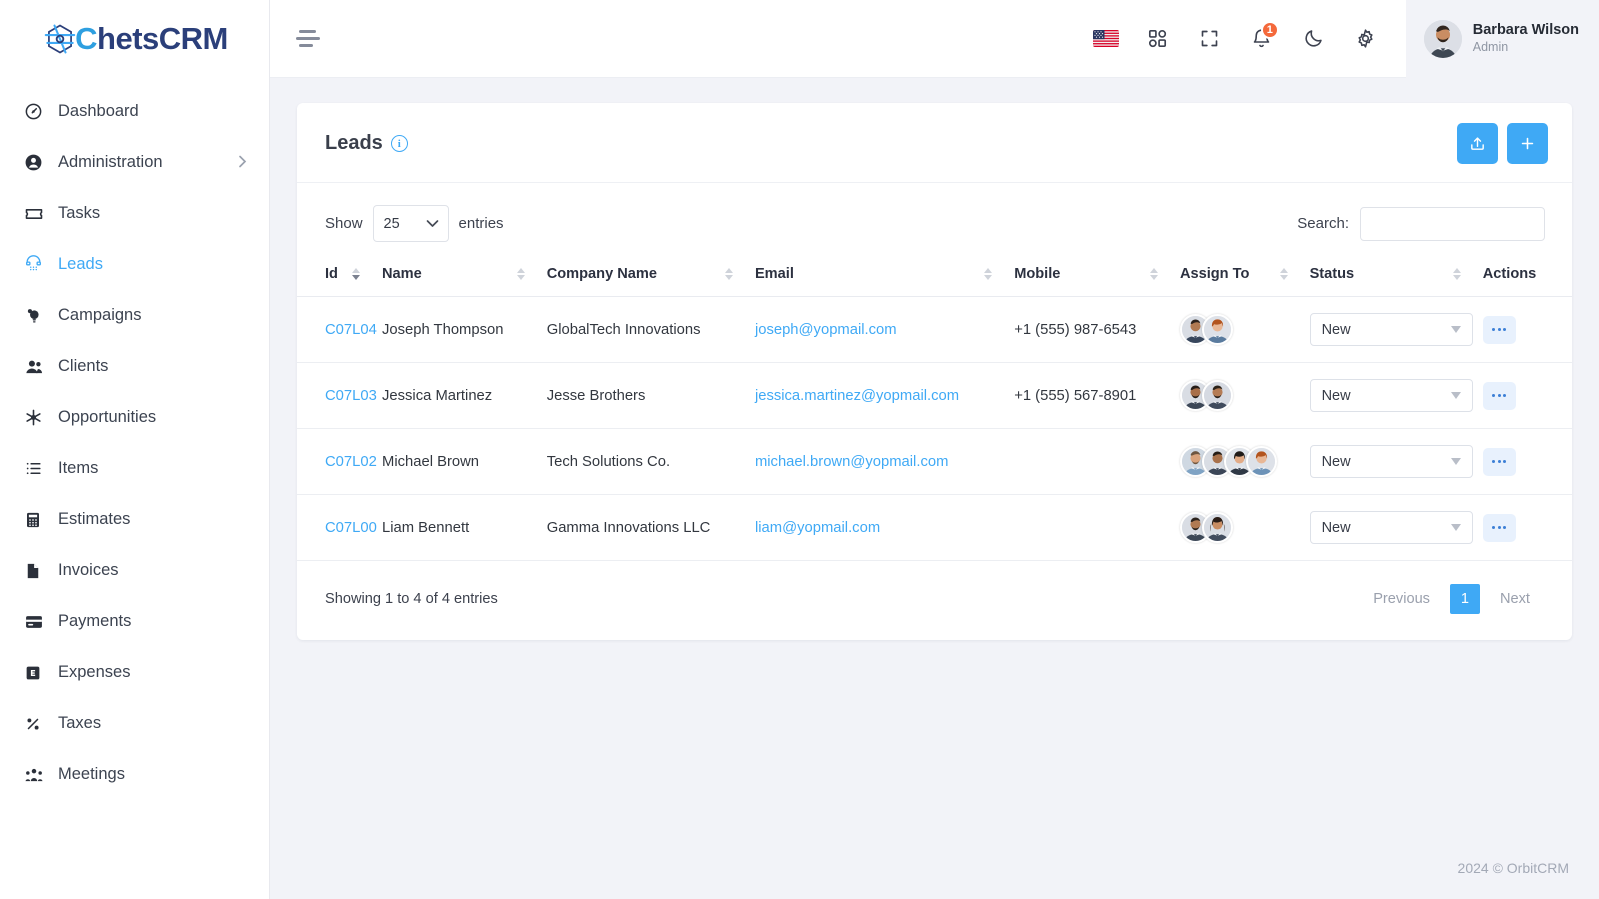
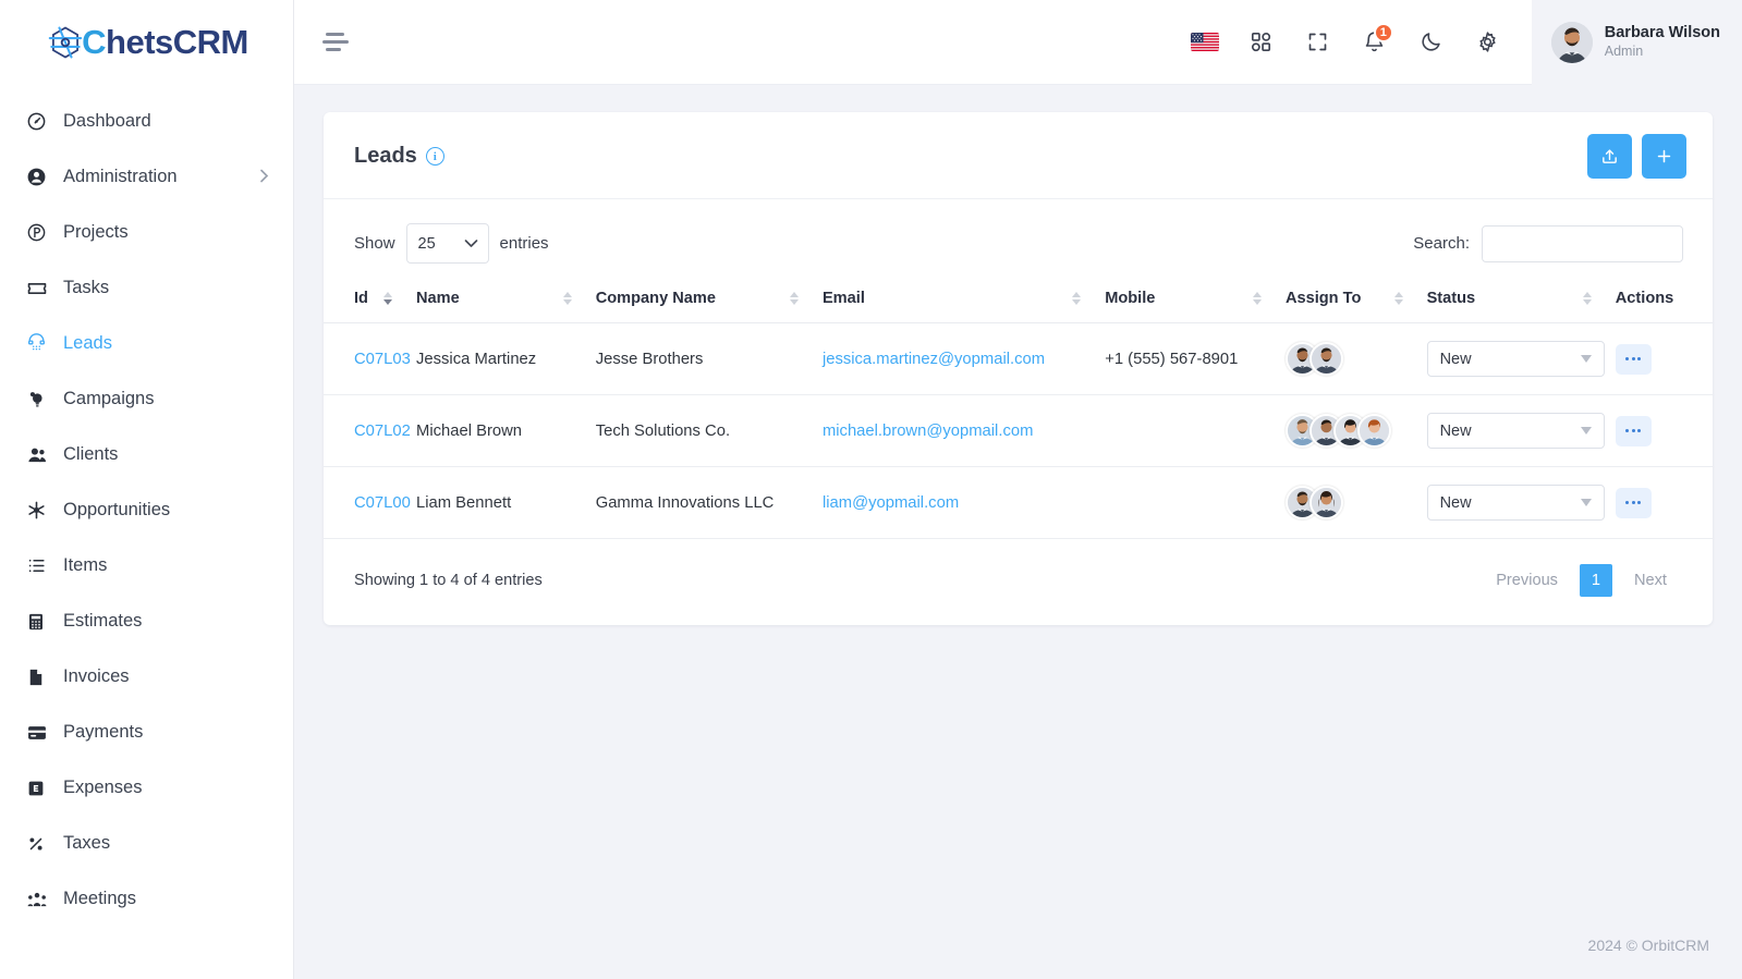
  ChetsCRM
  Dashboard
  Administration
+ Projects
  Tasks
  Leads
  Campaigns
  Clients
  Opportunities
  Items
  Estimates
  Invoices
  Payments
  Expenses
  Taxes
  Meetings
  1
  Barbara Wilson
  Admin
  Leads
  i
  Show
  25
  entries
  Search:
  Id	Name	Company Name	Email	Mobile	Assign To	Status	Actions
- C07L04	Joseph Thompson	GlobalTech Innovations	joseph@yopmail.com	+1 (555) 987-6543		New
  C07L03	Jessica Martinez	Jesse Brothers	jessica.martinez@yopmail.com	+1 (555) 567-8901		New
  C07L02	Michael Brown	Tech Solutions Co.	michael.brown@yopmail.com			New
  C07L00	Liam Bennett	Gamma Innovations LLC	liam@yopmail.com			New
  Showing 1 to 4 of 4 entries
  Previous
  1
  Next
  2024 © OrbitCRM
